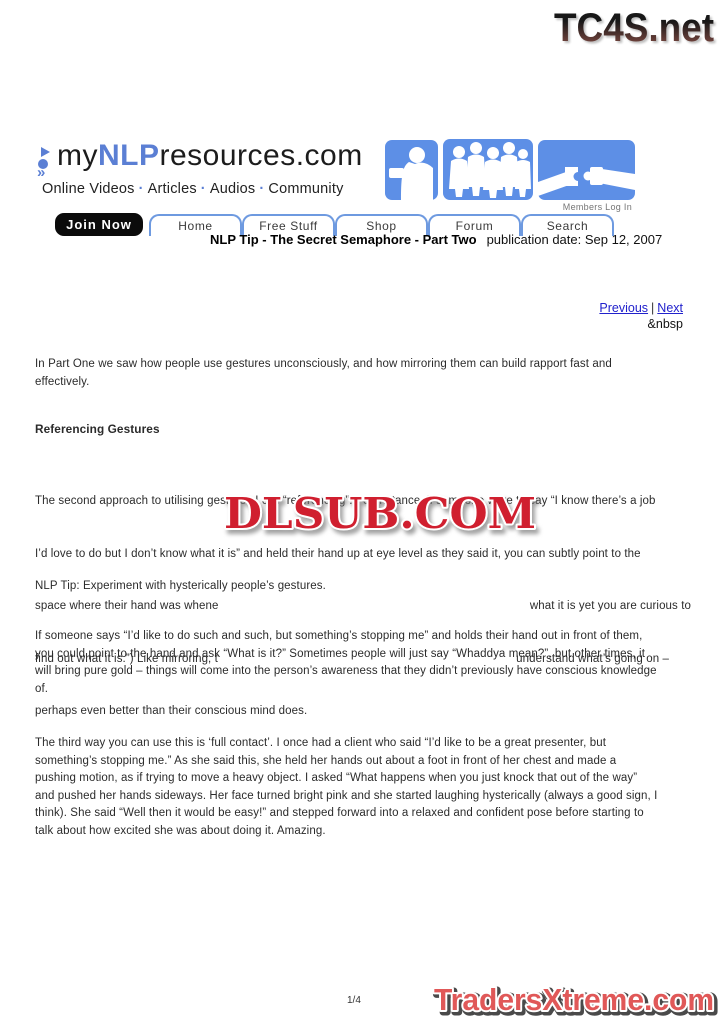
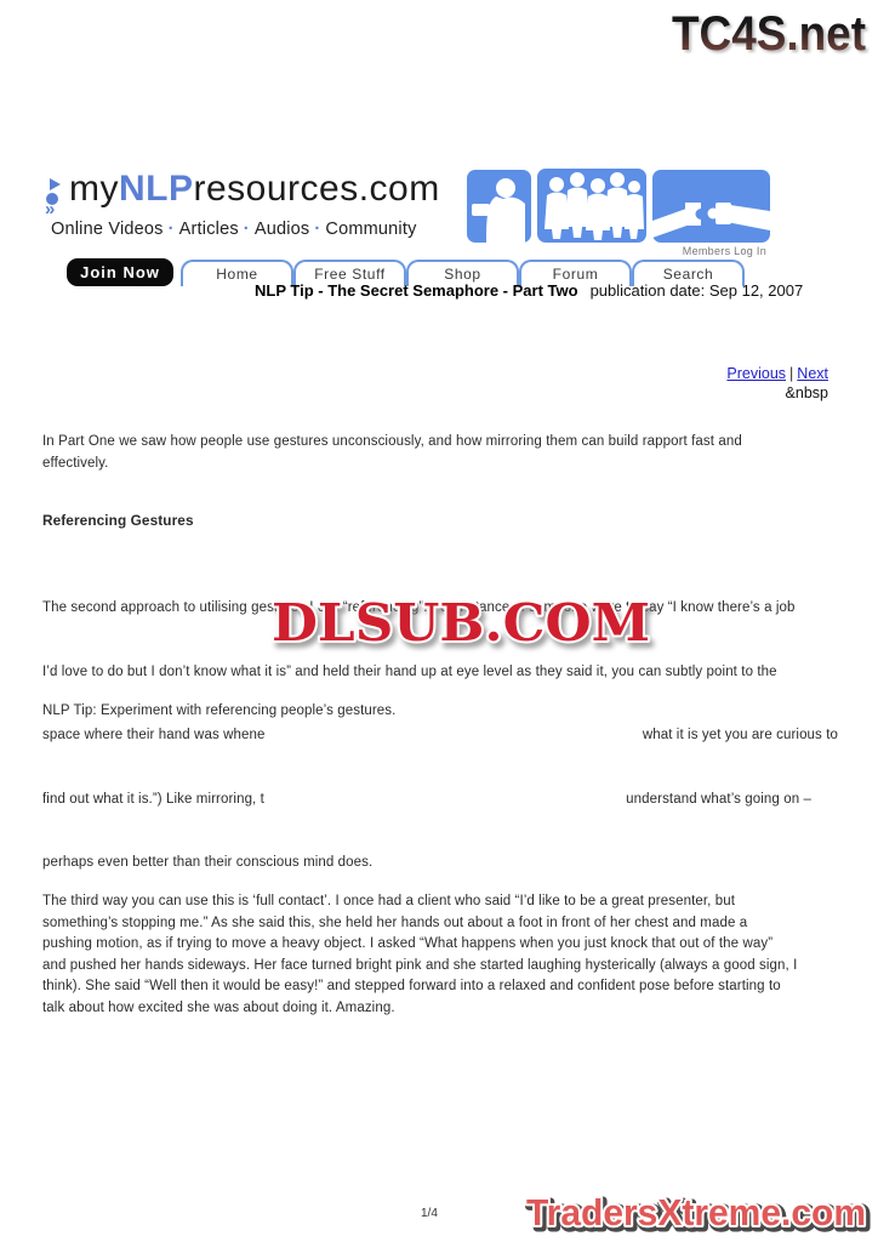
  TC4S.net
  »
  myNLPresources.com
  Online Videos · Articles · Audios · Community
  Members Log In
  Join Now
  Home
  Free Stuff
  Shop
  Forum
  Search
  NLP Tip - The Secret Semaphore - Part Two publication date: Sep 12, 2007
  Previous | Next
  &nbsp
  In Part One we saw how people use gestures unconsciously, and how mirroring them can build rapport fast and
  effectively.
  Referencing Gestures
  The second approach to utilising gestures I call “referencing”. For instance, if someone were to say “I know there’s a job
  I’d love to do but I don’t know what it is” and held their hand up at eye level as they said it, you can subtly point to the
  space where their hand was whene
  what it is yet you are curious to
  find out what it is.”) Like mirroring, t
  understand what’s going on –
  perhaps even better than their conscious mind does.
  DLSUB.COM
- NLP Tip: Experiment with hysterically people’s gestures.
+ NLP Tip: Experiment with referencing people’s gestures.
- If someone says “I’d like to do such and such, but something’s stopping me” and holds their hand out in front of them,
- you could point to the hand and ask “What is it?” Sometimes people will just say “Whaddya mean?”, but other times, it
- will bring pure gold – things will come into the person’s awareness that they didn’t previously have conscious knowledge
- of.
  The third way you can use this is ‘full contact’. I once had a client who said “I’d like to be a great presenter, but
  something’s stopping me.” As she said this, she held her hands out about a foot in front of her chest and made a
  pushing motion, as if trying to move a heavy object. I asked “What happens when you just knock that out of the way”
  and pushed her hands sideways. Her face turned bright pink and she started laughing hysterically (always a good sign, I
  think). She said “Well then it would be easy!” and stepped forward into a relaxed and confident pose before starting to
  talk about how excited she was about doing it. Amazing.
  1/4
  TradersXtreme.com
